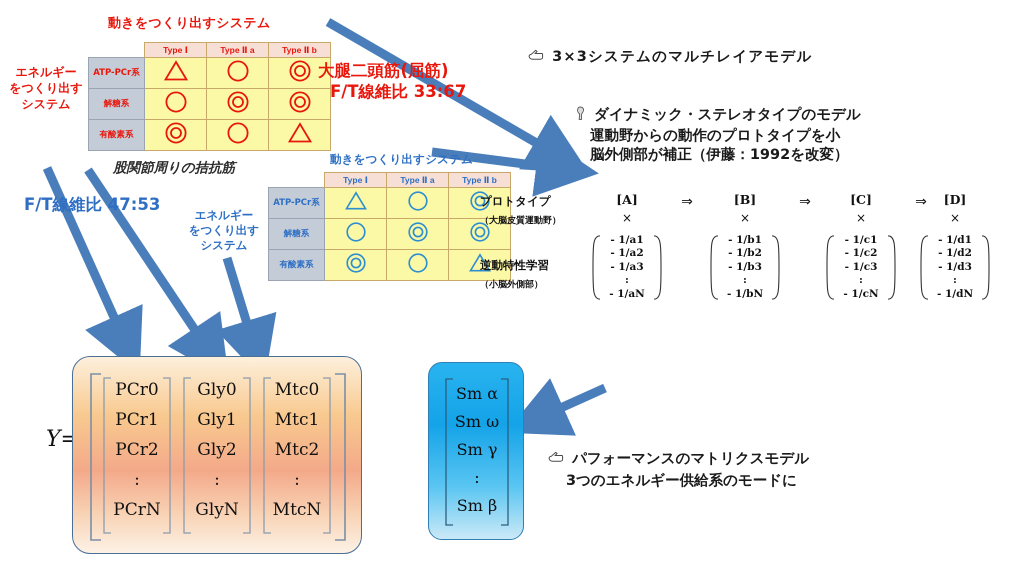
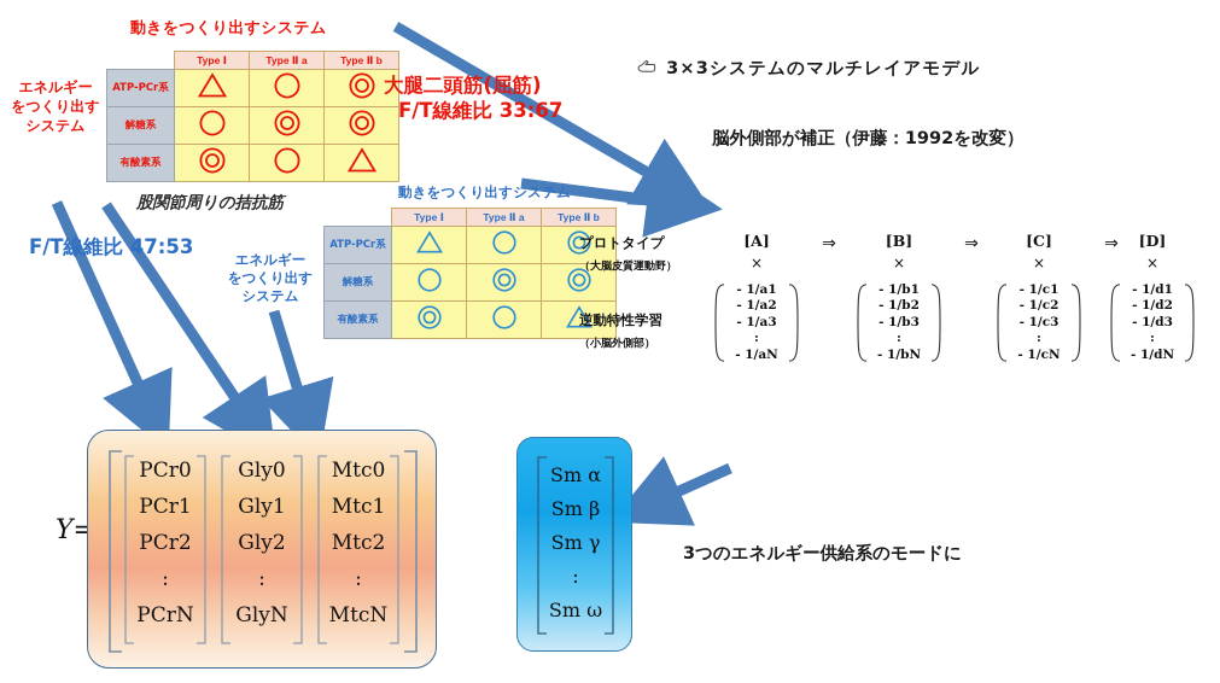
  動きをつくり出すシステム
  エネルギー
  をつくり出す
  システム
  	Type Ⅰ	Type Ⅱ a	Type Ⅱ b
  ATP-PCr系
  解糖系
  有酸素系
  股関節周りの拮抗筋
  動きをつくり出すシステム
  エネルギー
  をつくり出す
  システム
  	Type Ⅰ	Type Ⅱ a	Type Ⅱ b
  ATP-PCr系
  解糖系
  有酸素系
  大腿二頭筋(屈筋)
  F/T線維比 33:67
  F/T線維比 47:53
  3×3システムのマルチレイアモデル
- ダイナミック・ステレオタイプのモデル
- 運動野からの動作のプロトタイプを小
  脳外側部が補正（伊藤：1992を改変）
  プロトタイプ
  （大脳皮質運動野）
  逆動特性学習
  （小脳外側部）
  [A]
  ×
  - 1/a1
  - 1/a2
  - 1/a3
  :
  - 1/aN
  ⇒
  [B]
  ×
  - 1/b1
  - 1/b2
  - 1/b3
  :
  - 1/bN
  ⇒
  [C]
  ×
  - 1/c1
  - 1/c2
  - 1/c3
  :
  - 1/cN
  ⇒
  [D]
  ×
  - 1/d1
  - 1/d2
  - 1/d3
  :
  - 1/dN
  Y=
  PCr0
  PCr1
  PCr2
  :
  PCrN
  Gly0
  Gly1
  Gly2
  :
  GlyN
  Mtc0
  Mtc1
  Mtc2
  :
  MtcN
  Sm α
- Sm ω
+ Sm β
  Sm γ
  :
- Sm β
+ Sm ω
- パフォーマンスのマトリクスモデル
  3つのエネルギー供給系のモードに
